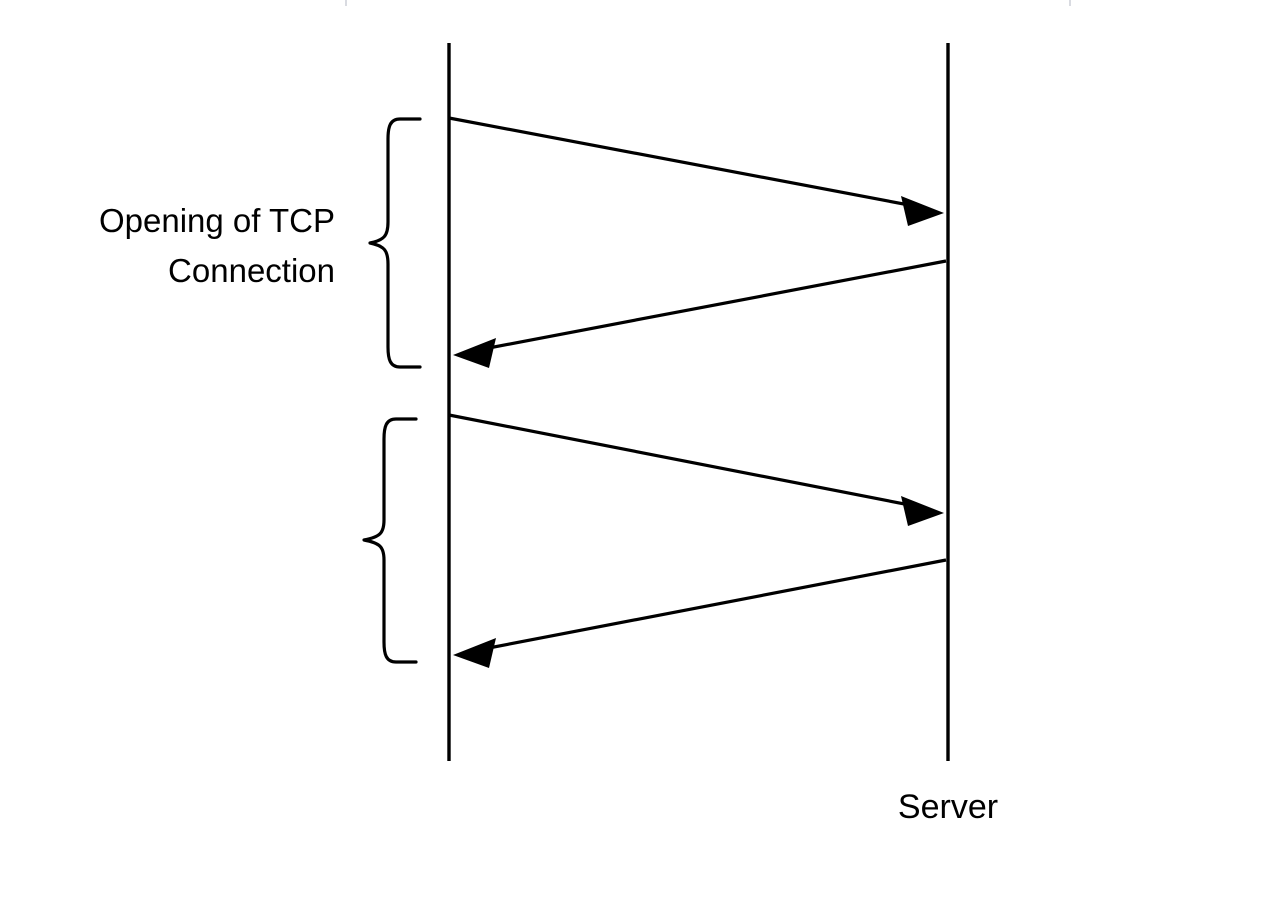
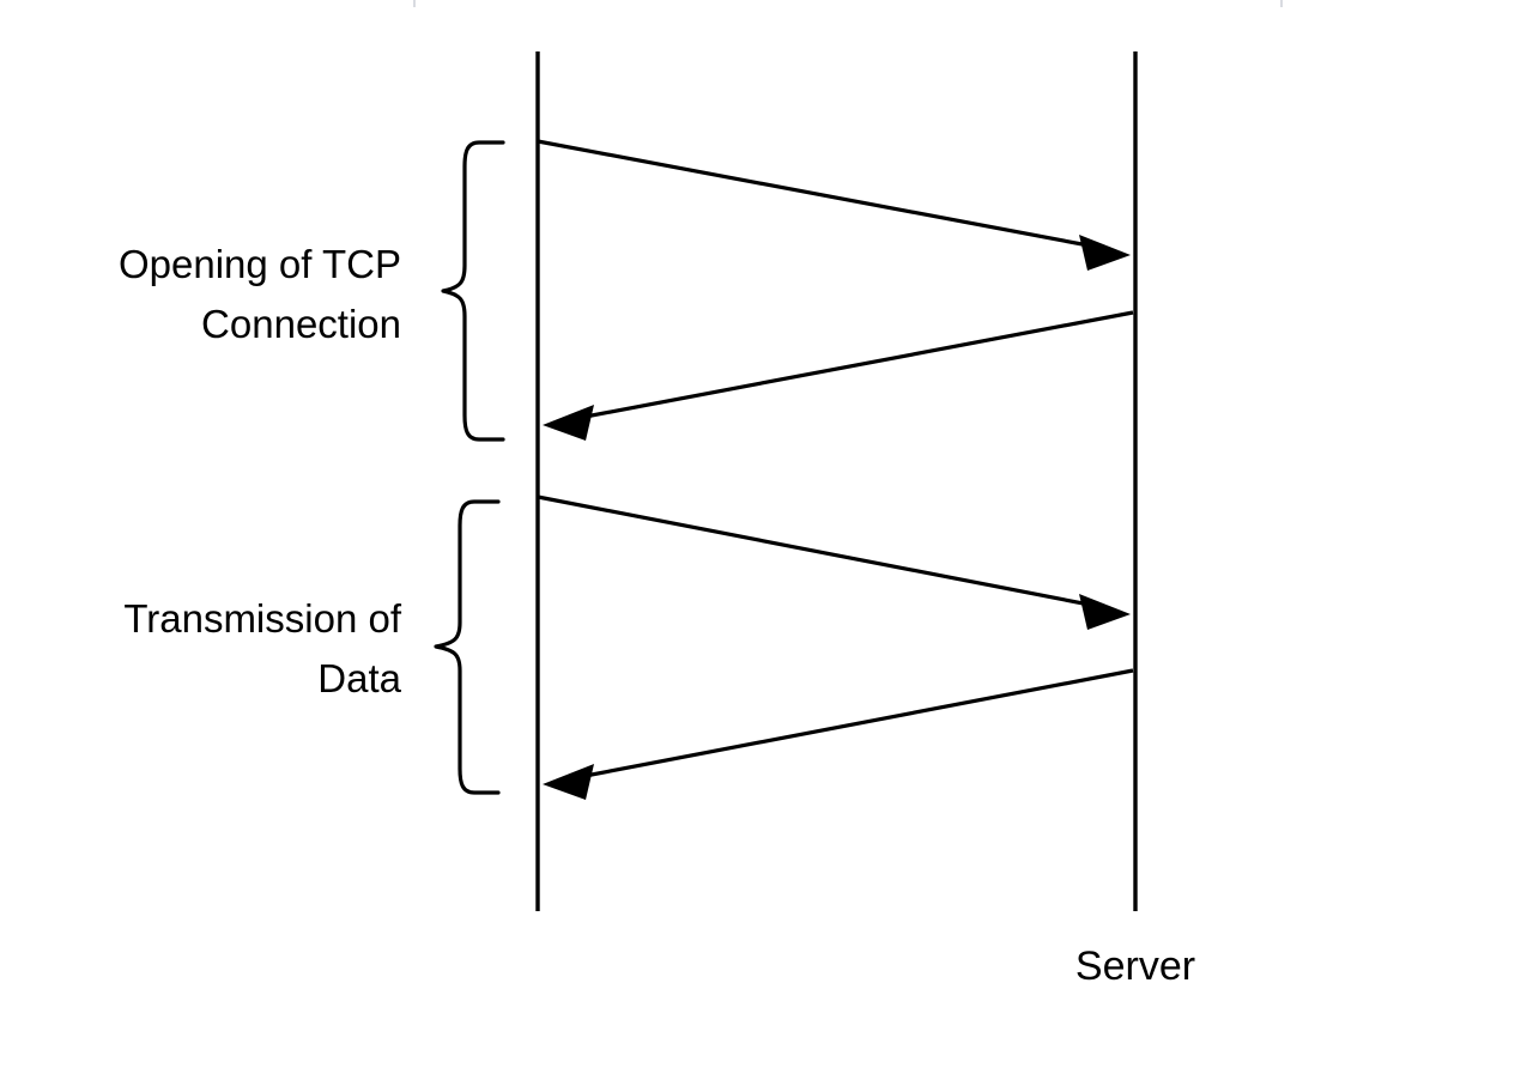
  Opening of TCP
  Connection
+ Transmission of
+ Data
  Server
